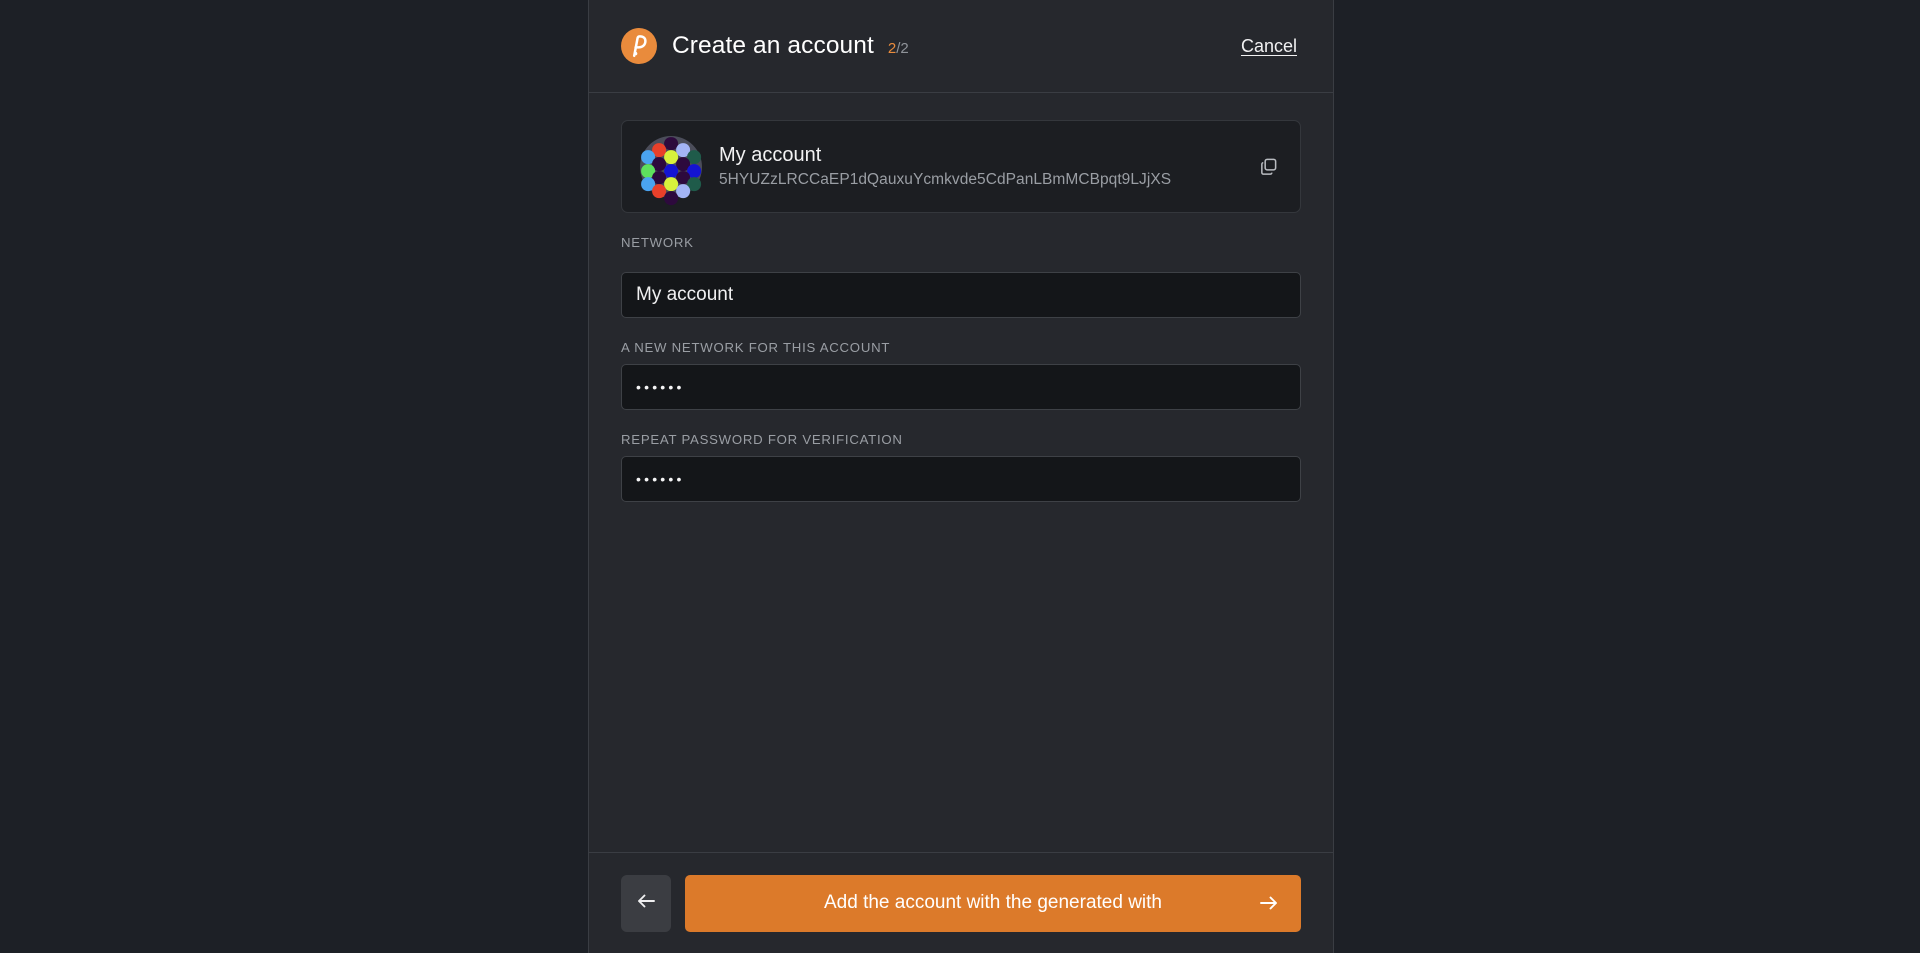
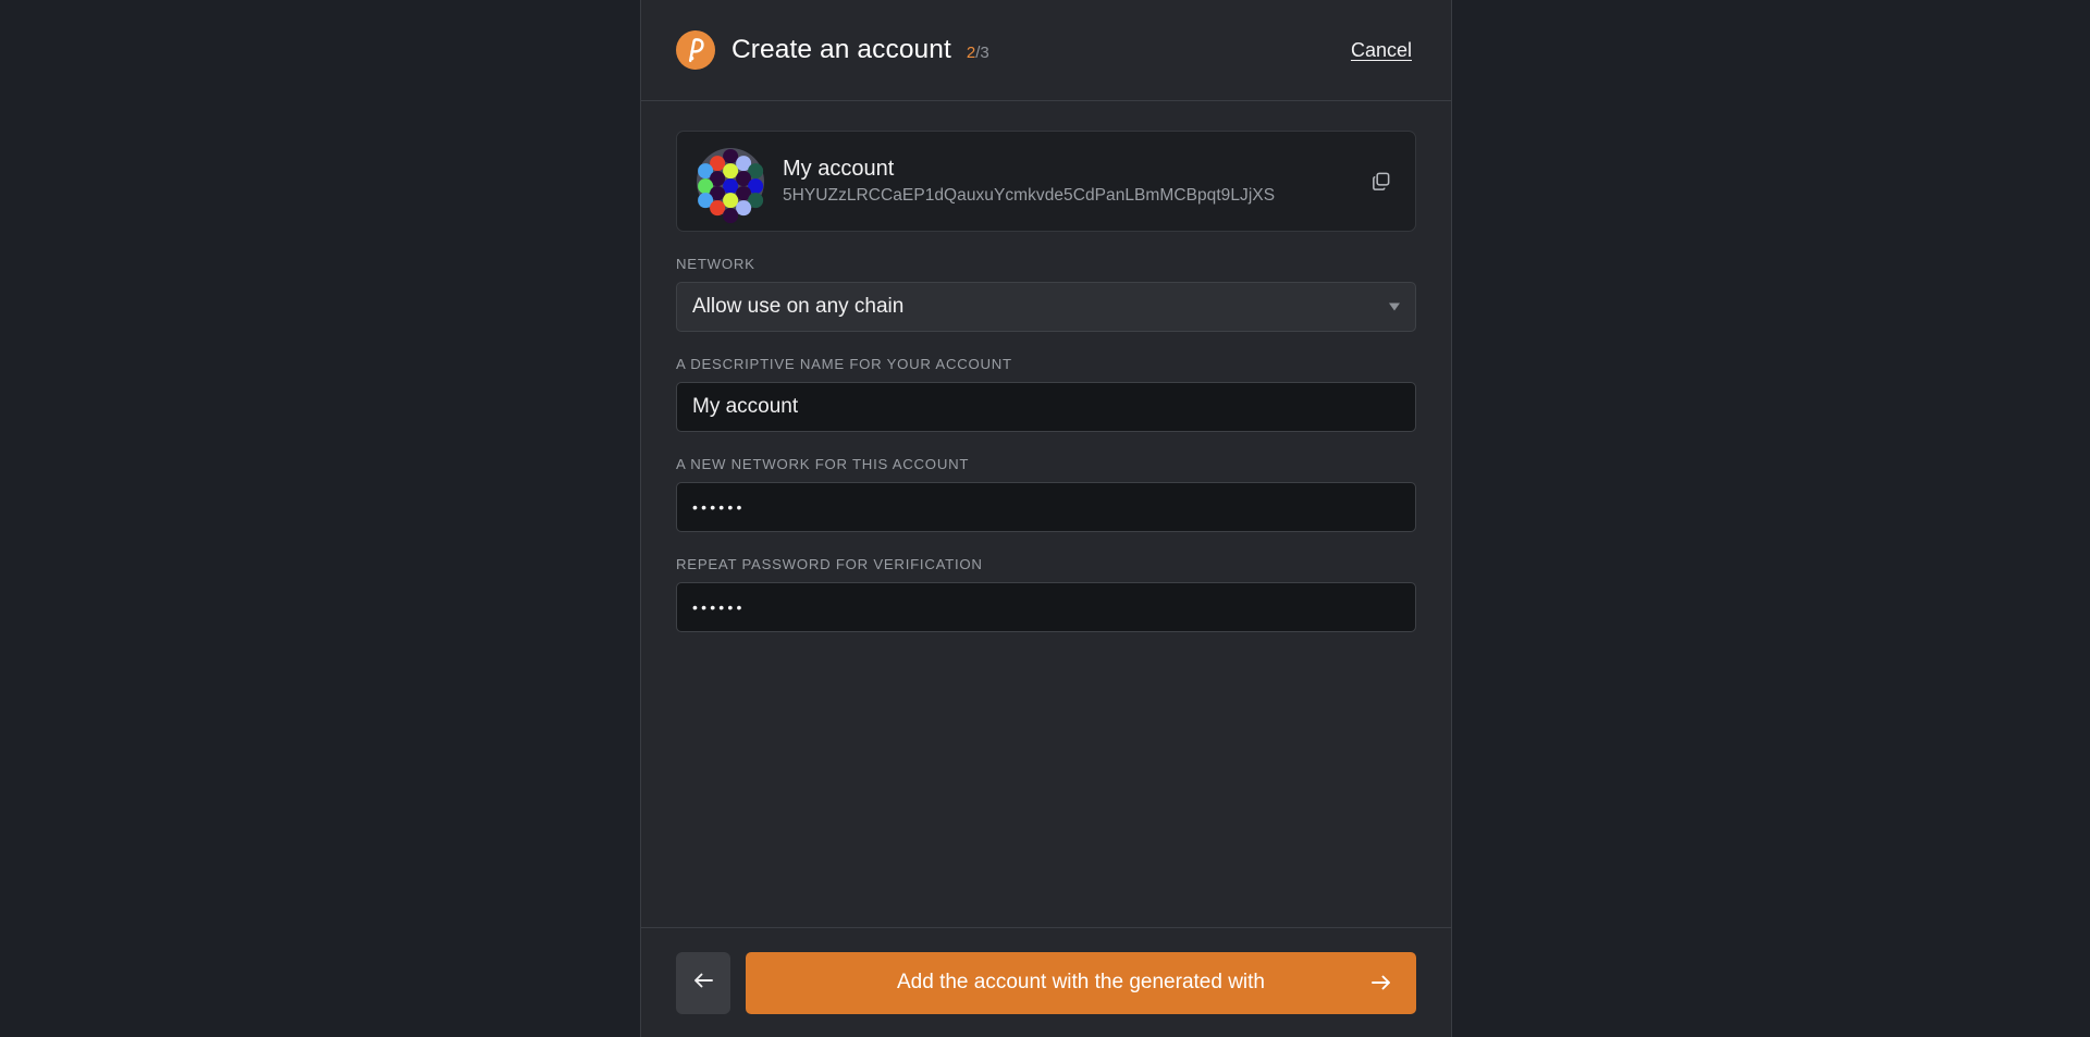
  Create an account
- 2/2
+ 2/3
  Cancel
  My account
  5HYUZzLRCCaEP1dQauxuYcmkvde5CdPanLBmMCBpqt9LJjXS
  NETWORK
+ Allow use on any chain
+ A DESCRIPTIVE NAME FOR YOUR ACCOUNT
  My account
  A NEW NETWORK FOR THIS ACCOUNT
  ••••••
  REPEAT PASSWORD FOR VERIFICATION
  ••••••
  Add the account with the generated with
